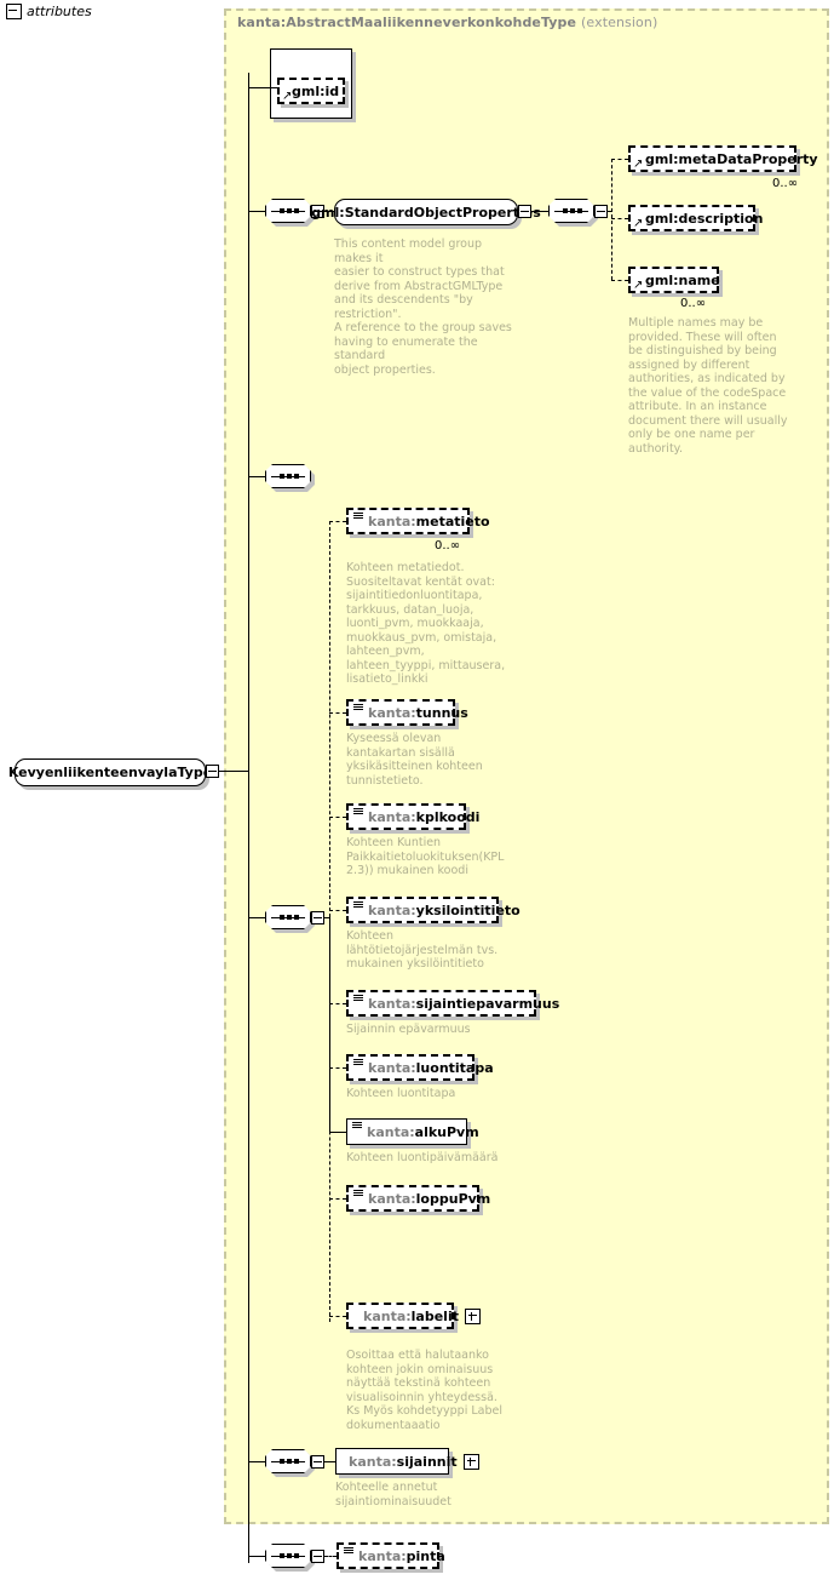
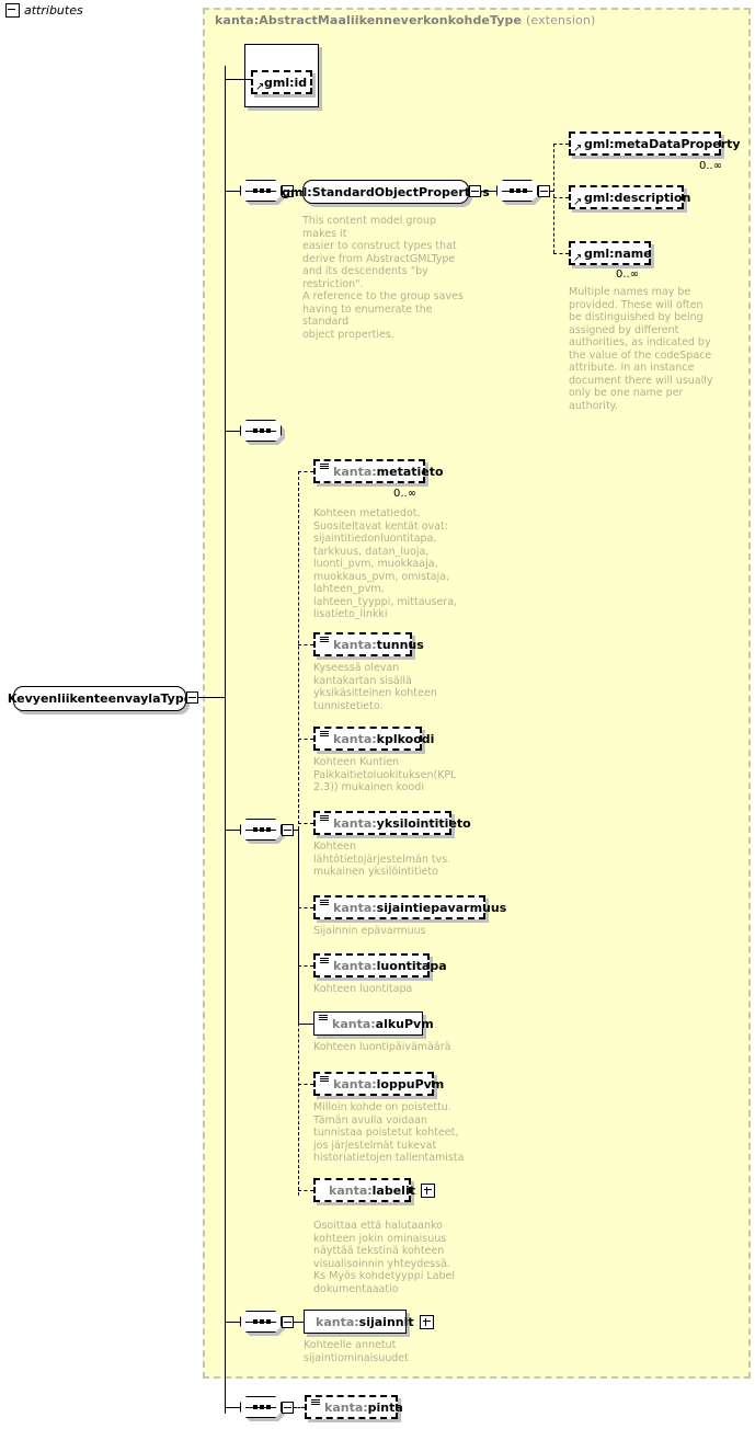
  kanta:AbstractMaaliikenneverkonkohdeType (extension)
  KevyenliikenteenvaylaTyp
  attributes
  ↗
  gml:id
  gml:StandardObjectProperts
  This content model group makes it
  easier to construct types that
  derive from AbstractGMLType
  and its descendents "by restriction".
  A reference to the group saves
  having to enumerate the standard
  object properties.
  ↗
  gml:metaDataProperty
  0..∞
  ↗
  gml:description
  ↗
  gml:name
  0..∞
  Multiple names may be
  provided. These will often
  be distinguished by being
  assigned by different
  authorities, as indicated by
  the value of the codeSpace
  attribute. In an instance
  document there will usually
  only be one name per
  authority.
  kanta:
  metatieto
  0..∞
  Kohteen metatiedot.
  Suositeltavat kentät ovat:
  sijaintitiedonluontitapa,
  tarkkuus, datan_luoja,
  luonti_pvm, muokkaaja,
  muokkaus_pvm, omistaja,
  lahteen_pvm,
  lahteen_tyyppi, mittausera,
  lisatieto_linkki
  kanta:
  tunnus
  Kyseessä olevan
  kantakartan sisällä
  yksikäsitteinen kohteen
  tunnistetieto.
  kanta:
  kplkoodi
  Kohteen Kuntien
  Paikkaitietoluokituksen(KPL
  2.3)) mukainen koodi
  kanta:
  yksilointitieto
  Kohteen
  lähtötietojärjestelmän tvs.
  mukainen yksilöintitieto
  kanta:
  sijaintiepavarmuus
  Sijainnin epävarmuus
  kanta:
  luontitapa
  Kohteen luontitapa
  kanta:
  alkuPvm
  Kohteen luontipäivämäärä
  kanta:
  loppuPvm
+ Milloin kohde on poistettu.
+ Tämän avulla voidaan
+ tunnistaa poistetut kohteet,
+ jos järjestelmät tukevat
+ historiatietojen tallentamista
  kanta:
  labelit
  Osoittaa että halutaanko
  kohteen jokin ominaisuus
  näyttää tekstinä kohteen
  visualisoinnin yhteydessä.
  Ks Myös kohdetyyppi Label
  dokumentaaatio
  kanta:
  sijainnit
  Kohteelle annetut
  sijaintiominaisuudet
  kanta:
  pinta
